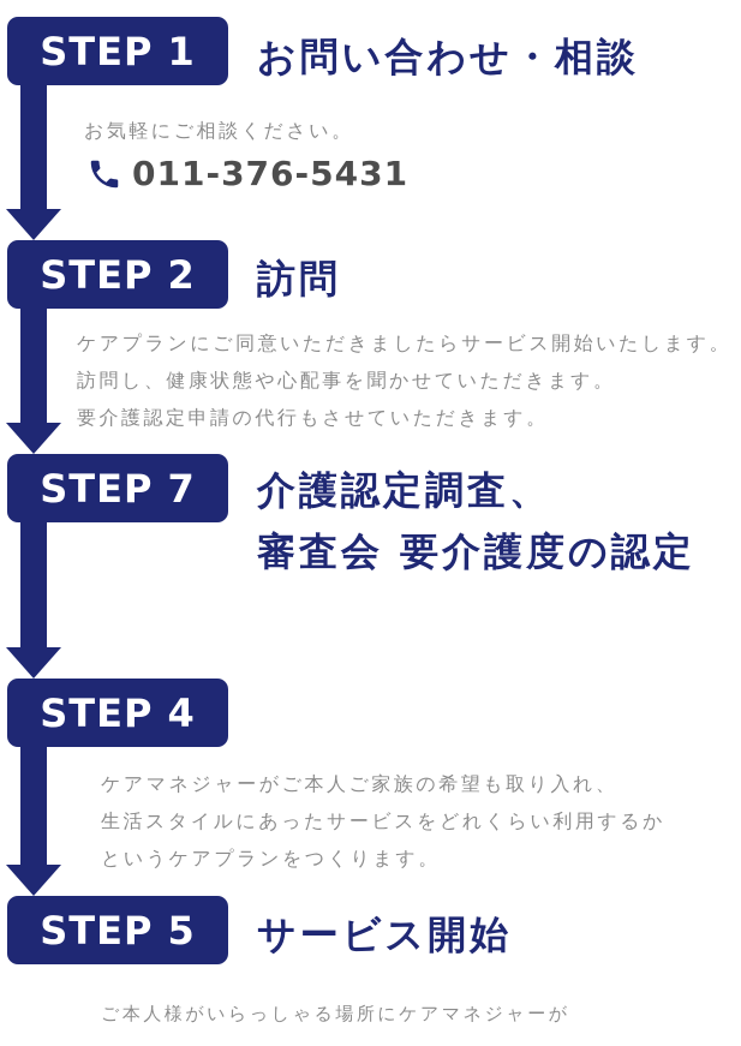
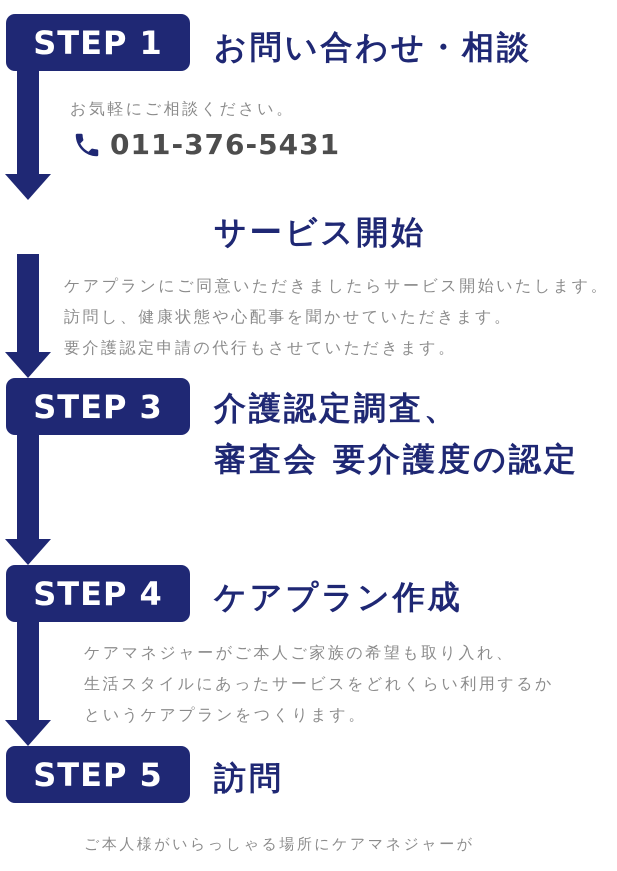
  STEP 1
  お問い合わせ・相談
  お気軽にご相談ください。
  011-376-5431
- STEP 2
- 訪問
+ サービス開始
  ケアプランにご同意いただきましたらサービス開始いたします。
  訪問し、健康状態や心配事を聞かせていただきます。
  要介護認定申請の代行もさせていただきます。
- STEP 7
+ STEP 3
  介護認定調査、
  審査会 要介護度の認定
  STEP 4
+ ケアプラン作成
  ケアマネジャーがご本人ご家族の希望も取り入れ、
  生活スタイルにあったサービスをどれくらい利用するか
  というケアプランをつくります。
  STEP 5
- サービス開始
+ 訪問
  ご本人様がいらっしゃる場所にケアマネジャーが
